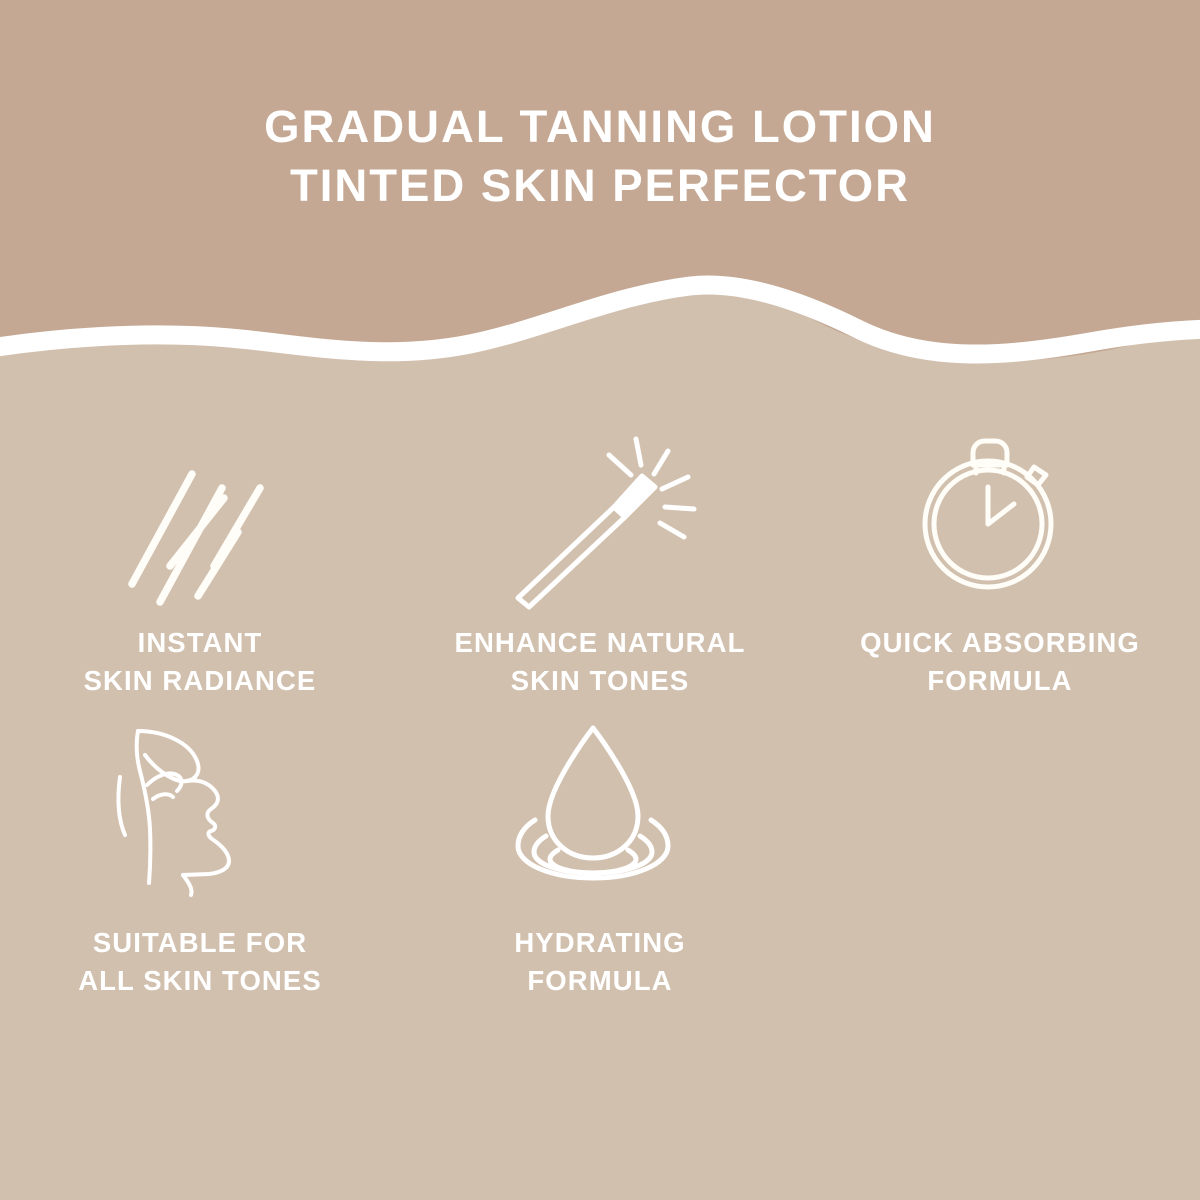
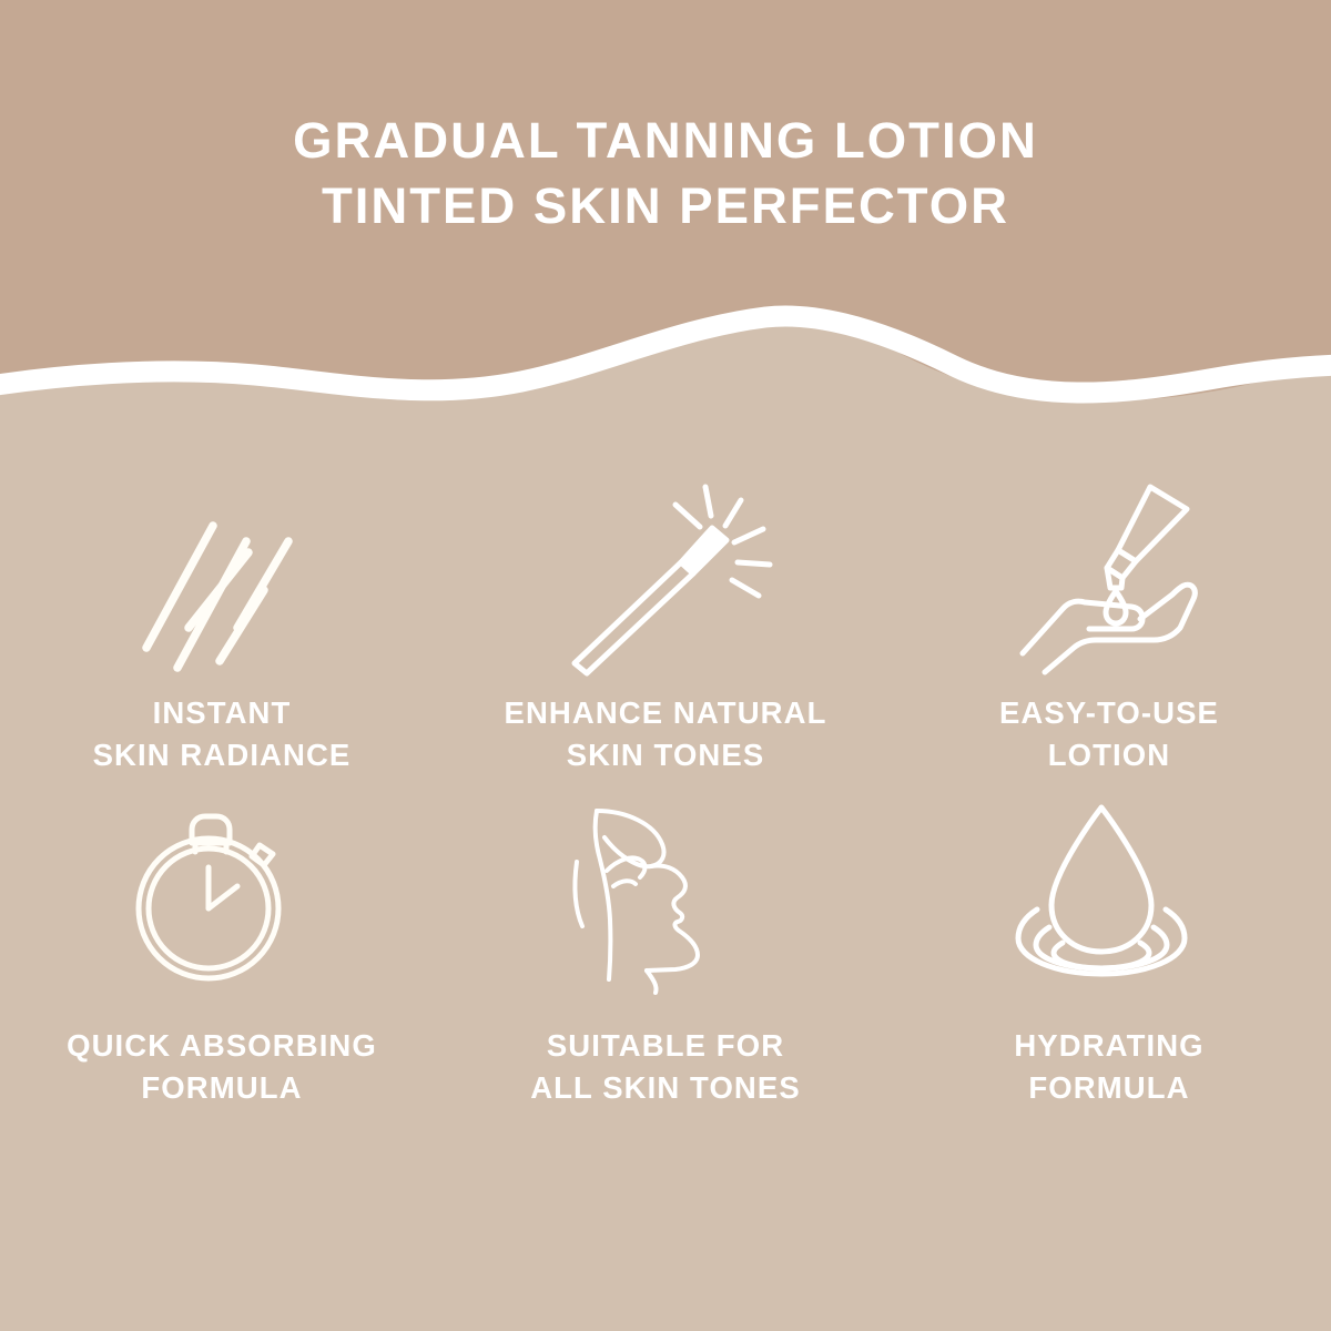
  GRADUAL TANNING LOTION
  TINTED SKIN PERFECTOR
  INSTANT
  SKIN RADIANCE
  ENHANCE NATURAL
  SKIN TONES
+ EASY-TO-USE
+ LOTION
  QUICK ABSORBING
  FORMULA
  SUITABLE FOR
  ALL SKIN TONES
  HYDRATING
  FORMULA
